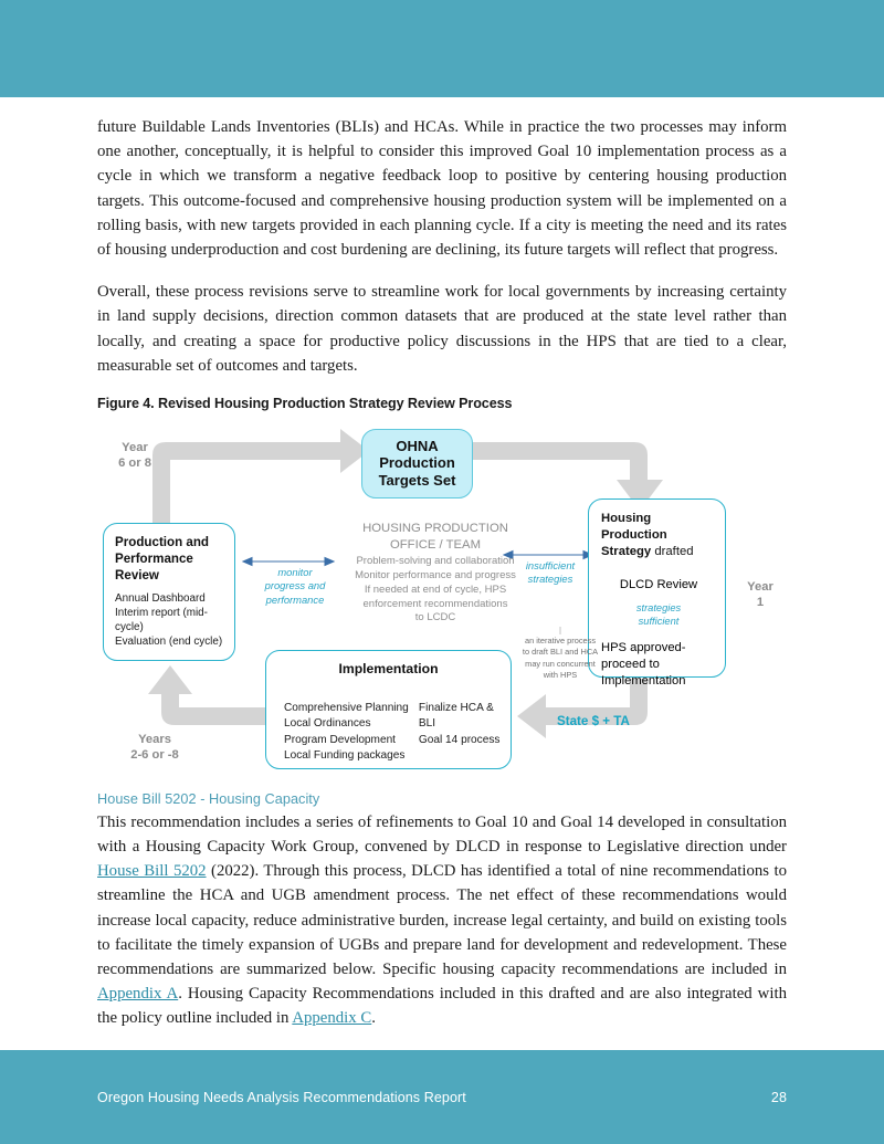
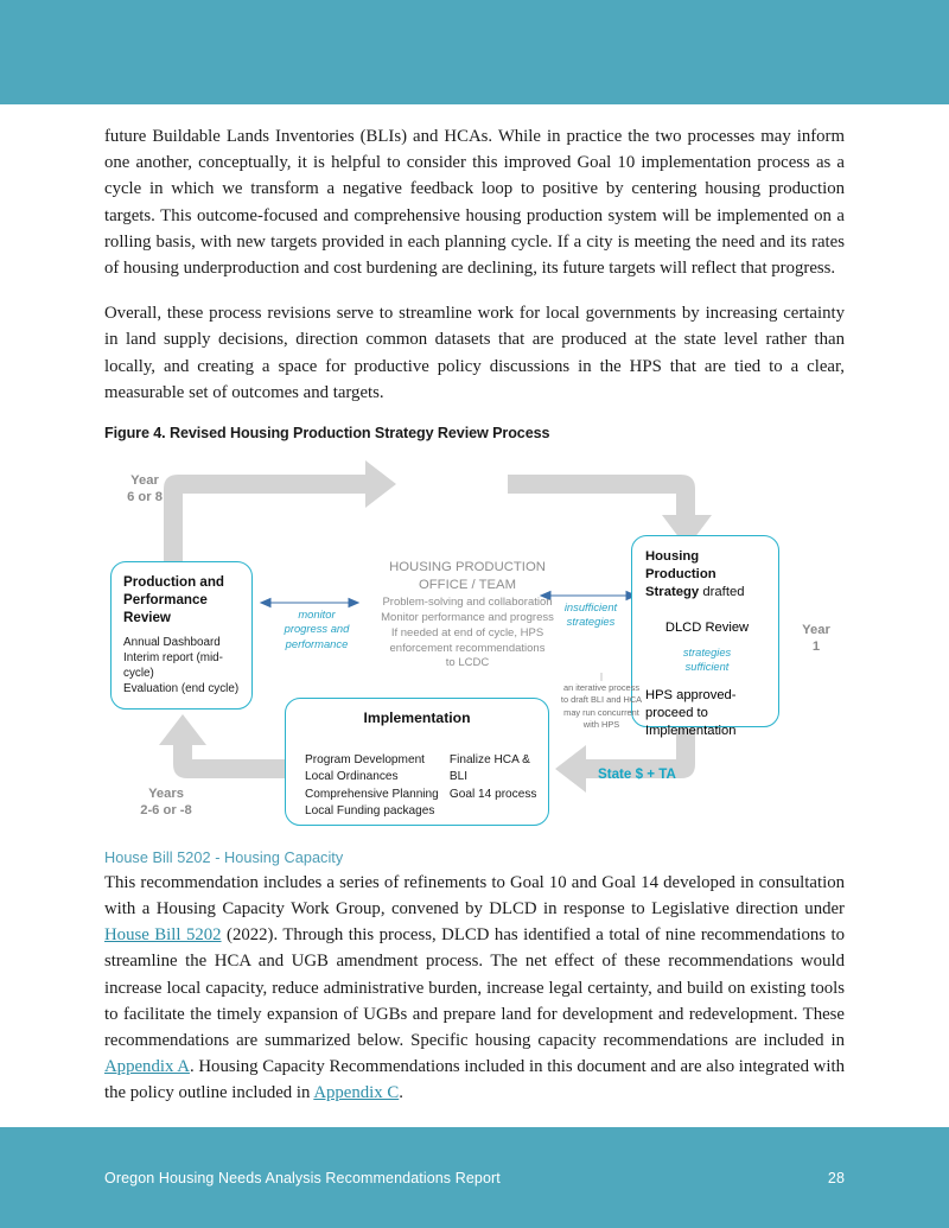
  future Buildable Lands Inventories (BLIs) and HCAs. While in practice the two processes may inform one another, conceptually, it is helpful to consider this improved Goal 10 implementation process as a cycle in which we transform a negative feedback loop to positive by centering housing production targets. This outcome-focused and comprehensive housing production system will be implemented on a rolling basis, with new targets provided in each planning cycle. If a city is meeting the need and its rates of housing underproduction and cost burdening are declining, its future targets will reflect that progress.
  Overall, these process revisions serve to streamline work for local governments by increasing certainty in land supply decisions, direction common datasets that are produced at the state level rather than locally, and creating a space for productive policy discussions in the HPS that are tied to a clear, measurable set of outcomes and targets.
  Figure 4. Revised Housing Production Strategy Review Process
- OHNA
- Production
- Targets Set
  Production and
  Performance
  Review
  Annual Dashboard
  Interim report (mid-cycle)
  Evaluation (end cycle)
  Housing Production
  Strategy drafted
  DLCD Review
  strategies
  sufficient
  HPS approved-
  proceed to
  Implementation
  Implementation
- Comprehensive Planning
+ Program Development
  Local Ordinances
- Program Development
+ Comprehensive Planning
  Local Funding packages
  Finalize HCA & BLI
  Goal 14 process
  HOUSING PRODUCTION
  OFFICE / TEAM
  Problem-solving and collaboration
  Monitor performance and progress
  If needed at end of cycle, HPS
  enforcement recommendations
  to LCDC
  Year
  6 or 8
  Year
  1
  Years
  2-6 or -8
  State $ + TA
  monitor
  progress and
  performance
  insufficient
  strategies
  an iterative process to draft BLI and HCA may run concurrent with HPS
  House Bill 5202 - Housing Capacity
- This recommendation includes a series of refinements to Goal 10 and Goal 14 developed in consultation with a Housing Capacity Work Group, convened by DLCD in response to Legislative direction under House Bill 5202 (2022). Through this process, DLCD has identified a total of nine recommendations to streamline the HCA and UGB amendment process. The net effect of these recommendations would increase local capacity, reduce administrative burden, increase legal certainty, and build on existing tools to facilitate the timely expansion of UGBs and prepare land for development and redevelopment. These recommendations are summarized below. Specific housing capacity recommendations are included in Appendix A. Housing Capacity Recommendations included in this drafted and are also integrated with the policy outline included in Appendix C.
+ This recommendation includes a series of refinements to Goal 10 and Goal 14 developed in consultation with a Housing Capacity Work Group, convened by DLCD in response to Legislative direction under House Bill 5202 (2022). Through this process, DLCD has identified a total of nine recommendations to streamline the HCA and UGB amendment process. The net effect of these recommendations would increase local capacity, reduce administrative burden, increase legal certainty, and build on existing tools to facilitate the timely expansion of UGBs and prepare land for development and redevelopment. These recommendations are summarized below. Specific housing capacity recommendations are included in Appendix A. Housing Capacity Recommendations included in this document and are also integrated with the policy outline included in Appendix C.
  Oregon Housing Needs Analysis Recommendations Report
  28
